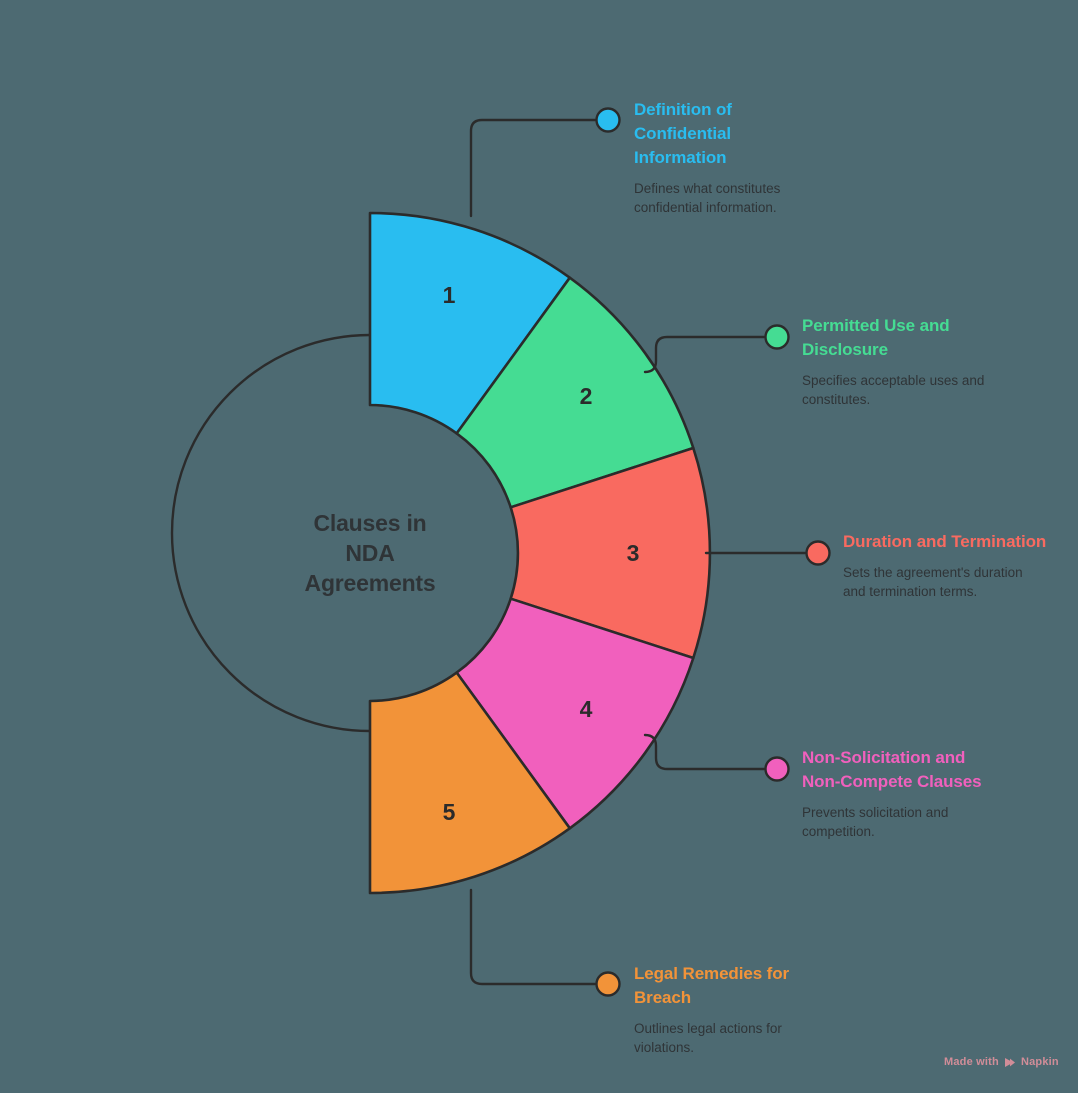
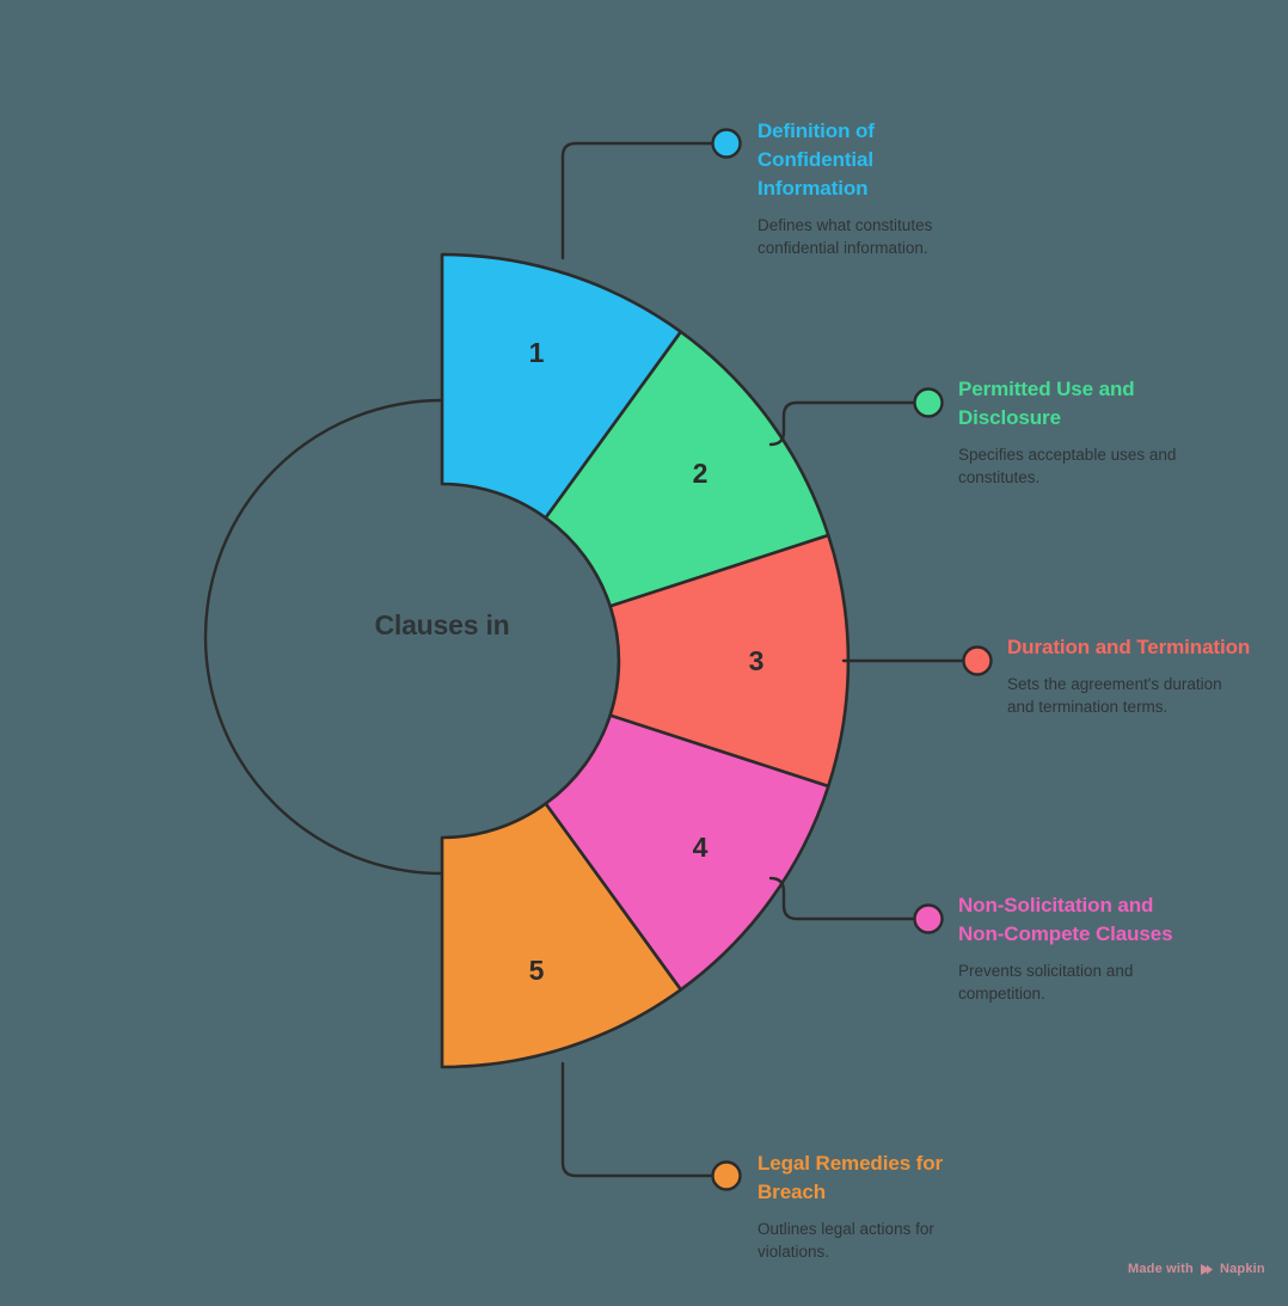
  1
  2
  3
  4
  5
  Clauses in
- NDA
- Agreements
  Definition of Confidential Information
  Defines what constitutes confidential information.
  Permitted Use and Disclosure
  Specifies acceptable uses and constitutes.
  Duration and Termination
  Sets the agreement's duration and termination terms.
  Non-Solicitation and Non-Compete Clauses
  Prevents solicitation and competition.
  Legal Remedies for Breach
  Outlines legal actions for violations.
  Made with
  Napkin
